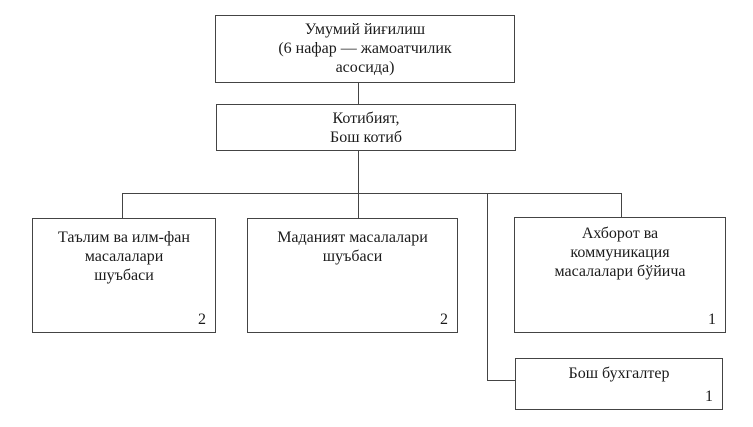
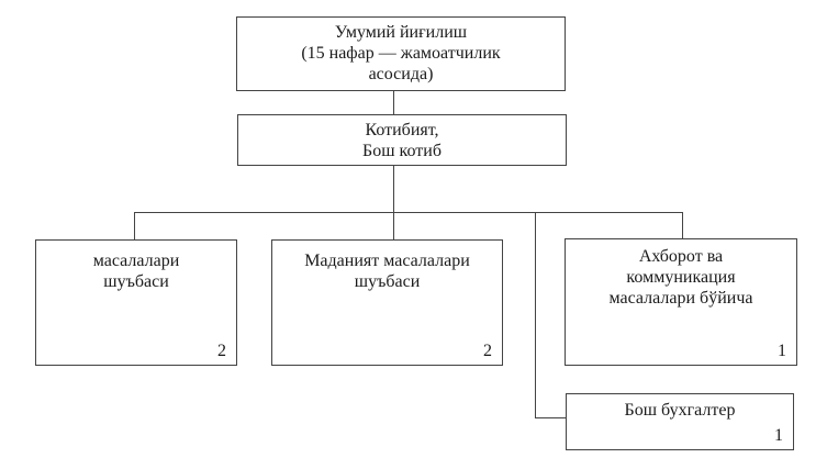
  Умумий йиғилиш
- (6 нафар — жамоатчилик
+ (15 нафар — жамоатчилик
  асосида)
  Котибият,
  Бош котиб
- Таълим ва илм-фан
  масалалари
  шуъбаси
  2
  Маданият масалалари
  шуъбаси
  2
  Ахборот ва
  коммуникация
  масалалари бўйича
  1
  Бош бухгалтер
  1
